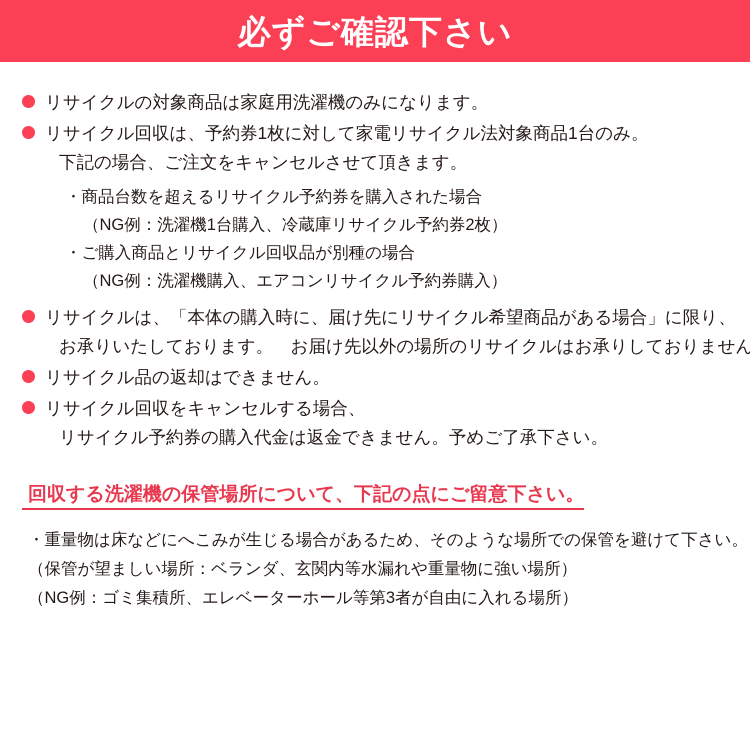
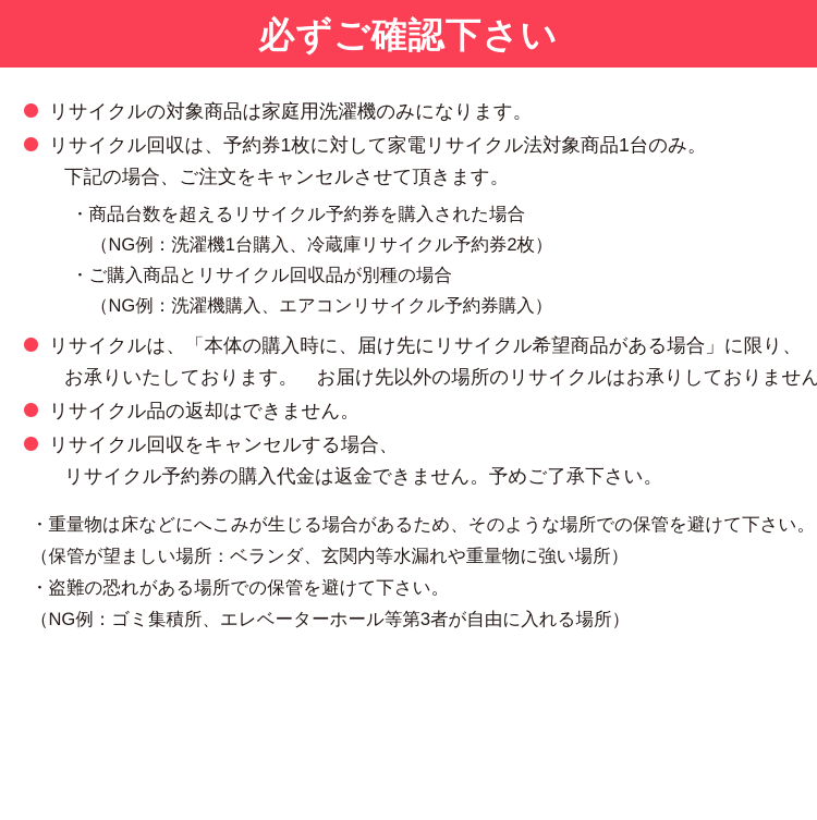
  必ずご確認下さい
  リサイクルの対象商品は家庭用洗濯機のみになります。
  リサイクル回収は、予約券1枚に対して家電リサイクル法対象商品1台のみ。
  下記の場合、ご注文をキャンセルさせて頂きます。
  ・商品台数を超えるリサイクル予約券を購入された場合
  （NG例：洗濯機1台購入、冷蔵庫リサイクル予約券2枚）
  ・ご購入商品とリサイクル回収品が別種の場合
  （NG例：洗濯機購入、エアコンリサイクル予約券購入）
  リサイクルは、「本体の購入時に、届け先にリサイクル希望商品がある場合」に限り、
  お承りいたしております。 お届け先以外の場所のリサイクルはお承りしておりません
  リサイクル品の返却はできません。
  リサイクル回収をキャンセルする場合、
  リサイクル予約券の購入代金は返金できません。予めご了承下さい。
- 回収する洗濯機の保管場所について、下記の点にご留意下さい。
  ・重量物は床などにへこみが生じる場合があるため、そのような場所での保管を避けて下さい。
  （保管が望ましい場所：ベランダ、玄関内等水漏れや重量物に強い場所）
+ ・盗難の恐れがある場所での保管を避けて下さい。
  （NG例：ゴミ集積所、エレベーターホール等第3者が自由に入れる場所）
